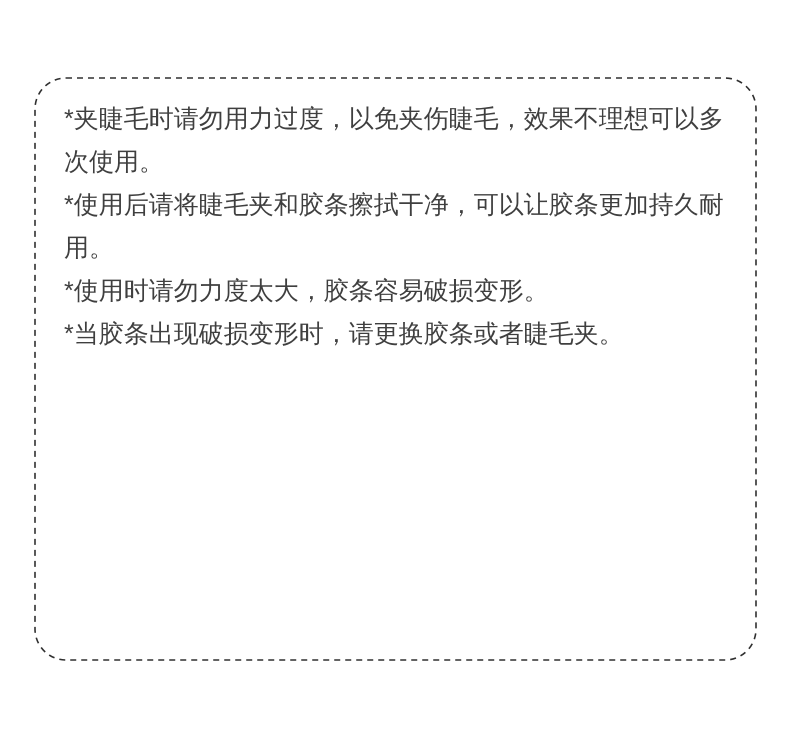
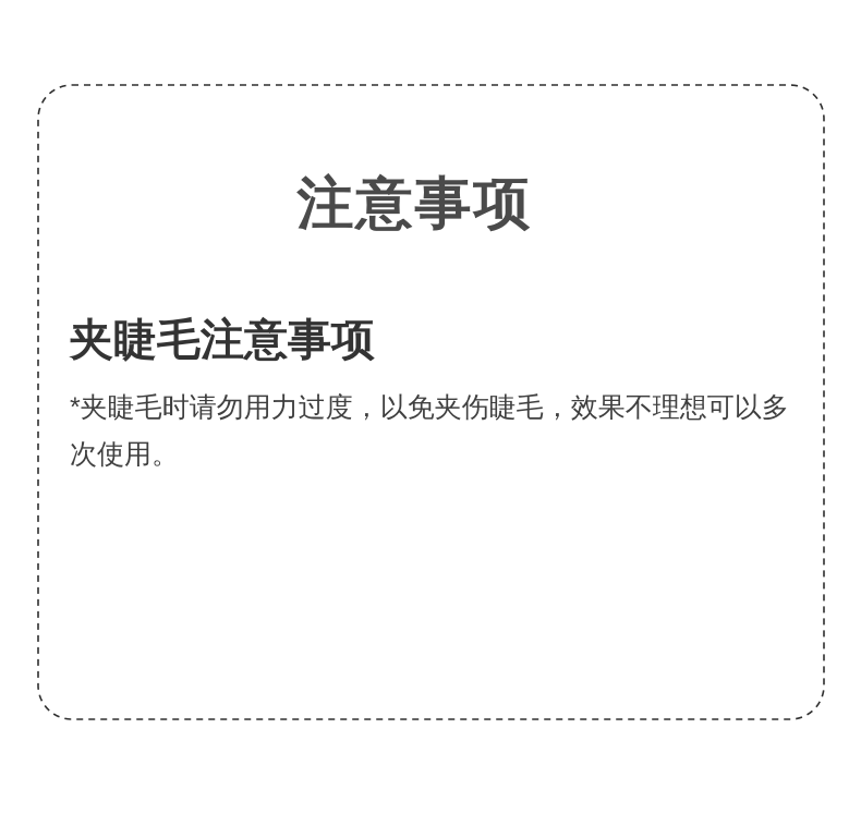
+ 注意事项
+ 夹睫毛注意事项
  *夹睫毛时请勿用力过度，以免夹伤睫毛，效果不理想可以多次使用。
- *使用后请将睫毛夹和胶条擦拭干净，可以让胶条更加持久耐用。
- *使用时请勿力度太大，胶条容易破损变形。
- *当胶条出现破损变形时，请更换胶条或者睫毛夹。
